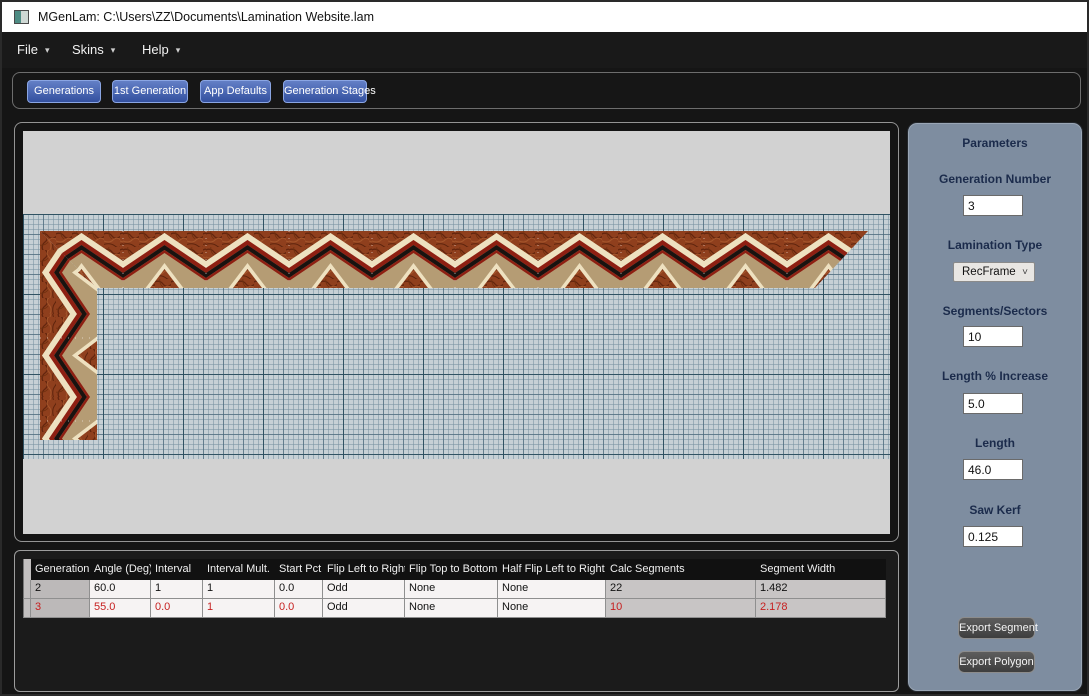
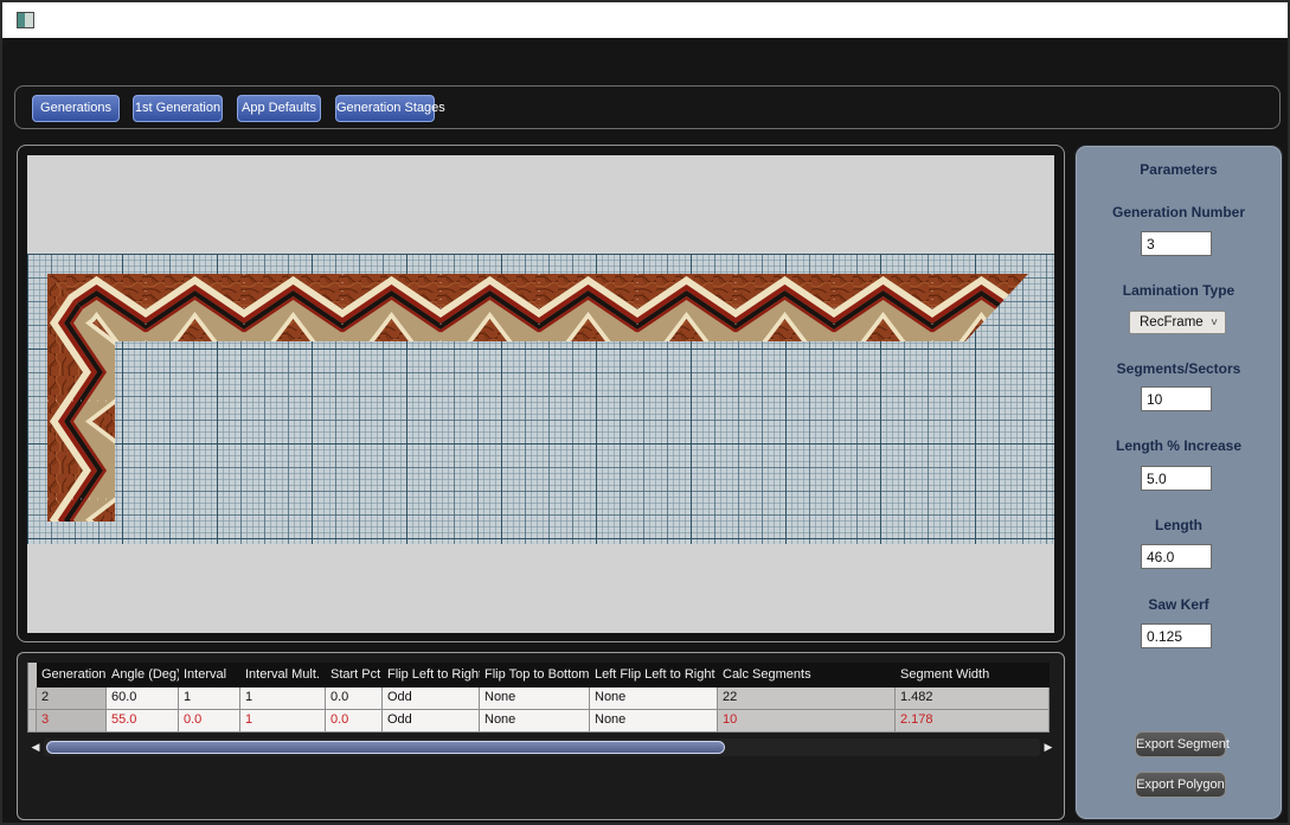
- MGenLam: C:\Users\ZZ\Documents\Lamination Website.lam
- File ▾
- Skins ▾
- Help ▾
  Generations
  1st Generation
  App Defaults
  Generation Stages
  Parameters
  Generation Number
  3
  Lamination Type
  RecFrame
  ˅
  Segments/Sectors
  10
  Length % Increase
  5.0
  Length
  46.0
  Saw Kerf
  0.125
  Export Segment
  Export Polygon
  Generation
  Angle (Deg
  Interval
  Interval Mult.
  Start Pct
  Flip Left to Righ
  Flip Top to Bottom
- Half Flip Left to Right
+ Left Flip Left to Right
  Calc Segments
  Segment Width
  2
  60.0
  1
  1
  0.0
  Odd
  None
  None
  22
  1.482
  3
  55.0
  0.0
  1
  0.0
  Odd
  None
  None
  10
  2.178
+ ◀
+ ▶
